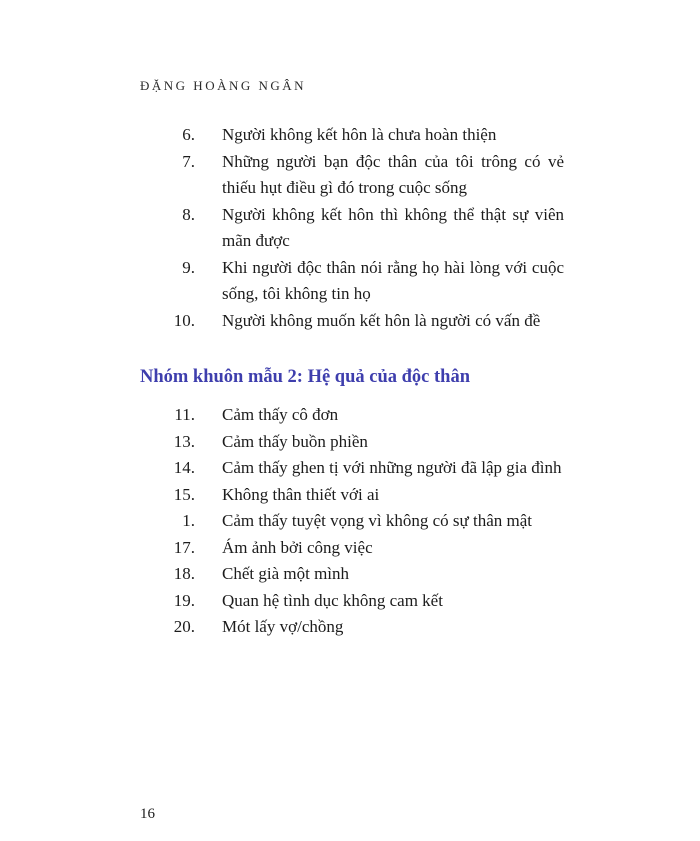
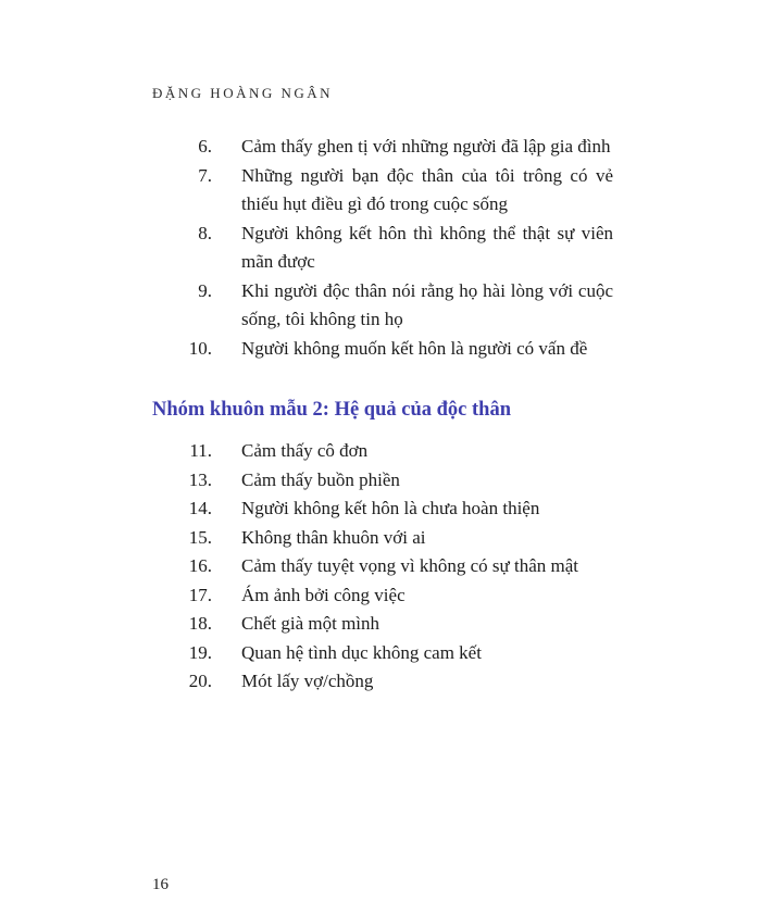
  ĐẶNG HOÀNG NGÂN
  6.
- Người không kết hôn là chưa hoàn thiện
+ Cảm thấy ghen tị với những người đã lập gia đình
  7.
  Những người bạn độc thân của tôi trông có vẻ thiếu hụt điều gì đó trong cuộc sống
  8.
  Người không kết hôn thì không thể thật sự viên mãn được
  9.
  Khi người độc thân nói rằng họ hài lòng với cuộc sống, tôi không tin họ
  10.
  Người không muốn kết hôn là người có vấn đề
  Nhóm khuôn mẫu 2: Hệ quả của độc thân
  11.
  Cảm thấy cô đơn
  13.
  Cảm thấy buồn phiền
  14.
- Cảm thấy ghen tị với những người đã lập gia đình
+ Người không kết hôn là chưa hoàn thiện
  15.
- Không thân thiết với ai
+ Không thân khuôn với ai
- 1.
+ 16.
  Cảm thấy tuyệt vọng vì không có sự thân mật
  17.
  Ám ảnh bởi công việc
  18.
  Chết già một mình
  19.
  Quan hệ tình dục không cam kết
  20.
  Mót lấy vợ/chồng
  16
